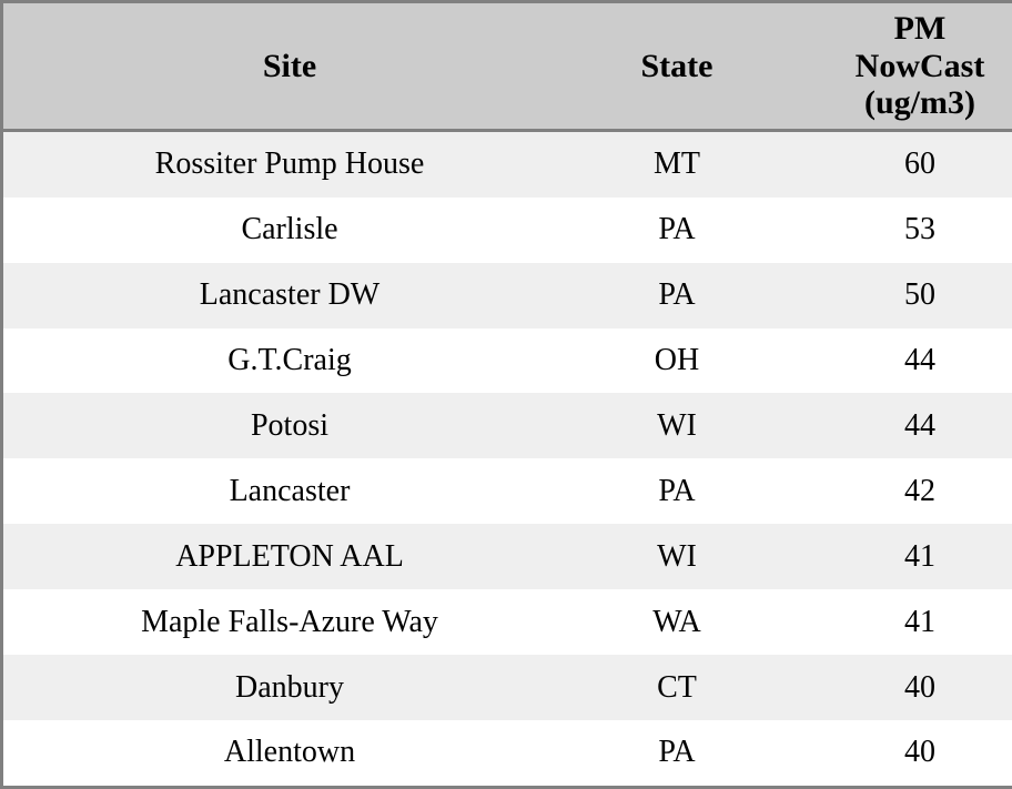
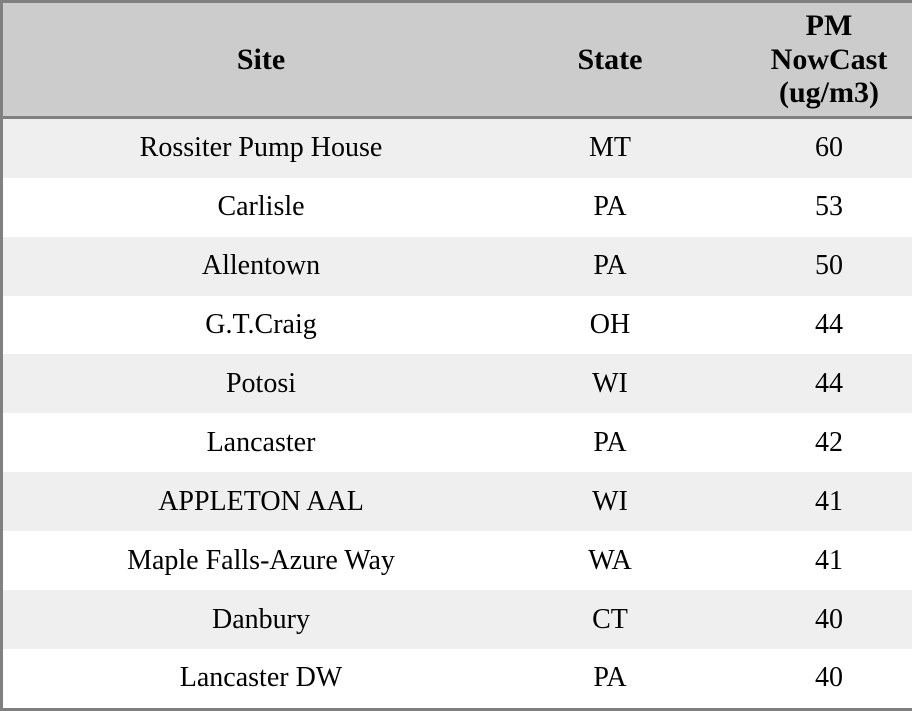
  Site	State	PM NowCast (ug/m3)
  Rossiter Pump House	MT	60
  Carlisle	PA	53
- Lancaster DW	PA	50
+ Allentown	PA	50
  G.T.Craig	OH	44
  Potosi	WI	44
  Lancaster	PA	42
  APPLETON AAL	WI	41
  Maple Falls-Azure Way	WA	41
  Danbury	CT	40
- Allentown	PA	40
+ Lancaster DW	PA	40
